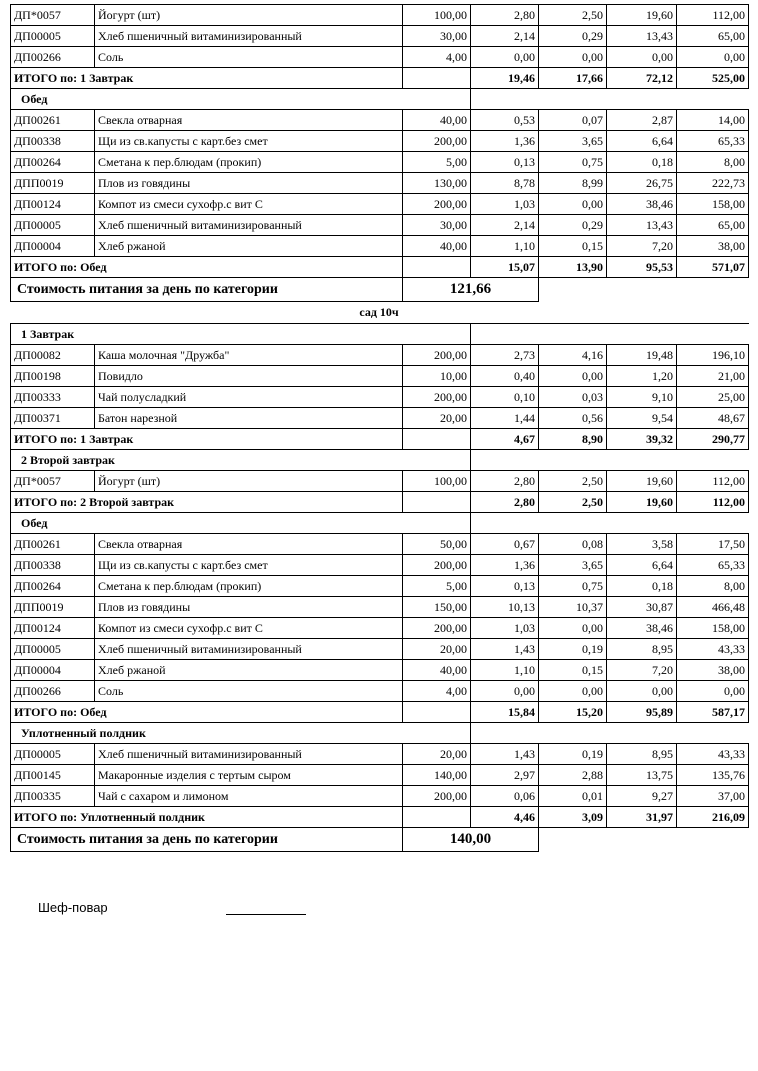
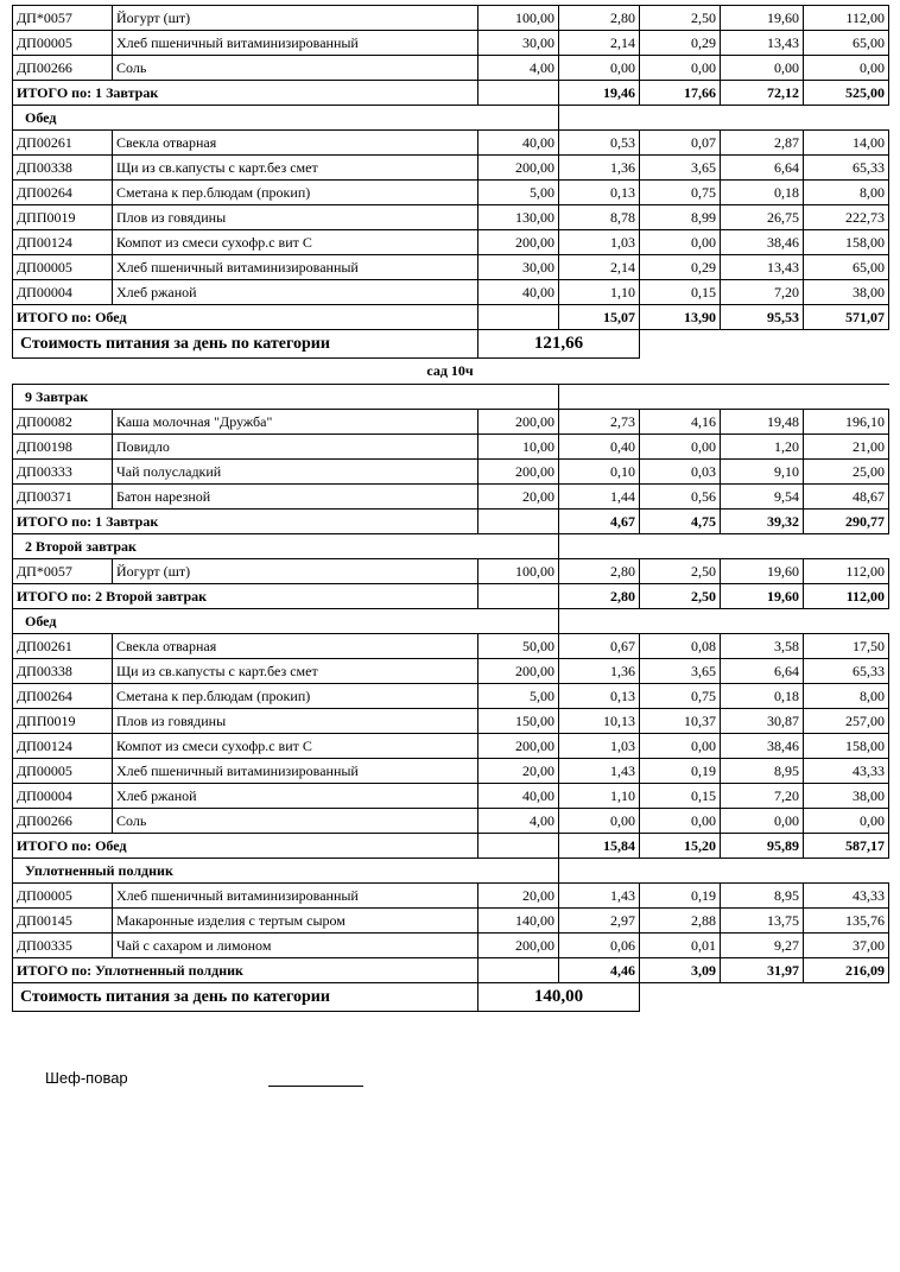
  ДП*0057	Йогурт (шт)	100,00	2,80	2,50	19,60	112,00
  ДП00005	Хлеб пшеничный витаминизированный	30,00	2,14	0,29	13,43	65,00
  ДП00266	Соль	4,00	0,00	0,00	0,00	0,00
  ИТОГО по: 1 Завтрак		19,46	17,66	72,12	525,00
  Обед
  ДП00261	Свекла отварная	40,00	0,53	0,07	2,87	14,00
  ДП00338	Щи из св.капусты с карт.без смет	200,00	1,36	3,65	6,64	65,33
  ДП00264	Сметана к пер.блюдам (прокип)	5,00	0,13	0,75	0,18	8,00
  ДПП0019	Плов из говядины	130,00	8,78	8,99	26,75	222,73
  ДП00124	Компот из смеси сухофр.с вит С	200,00	1,03	0,00	38,46	158,00
  ДП00005	Хлеб пшеничный витаминизированный	30,00	2,14	0,29	13,43	65,00
  ДП00004	Хлеб ржаной	40,00	1,10	0,15	7,20	38,00
  ИТОГО по: Обед		15,07	13,90	95,53	571,07
  Стоимость питания за день по категории	121,66
  сад 10ч
- 1 Завтрак
+ 9 Завтрак
  ДП00082	Каша молочная "Дружба"	200,00	2,73	4,16	19,48	196,10
  ДП00198	Повидло	10,00	0,40	0,00	1,20	21,00
  ДП00333	Чай полусладкий	200,00	0,10	0,03	9,10	25,00
  ДП00371	Батон нарезной	20,00	1,44	0,56	9,54	48,67
- ИТОГО по: 1 Завтрак		4,67	8,90	39,32	290,77
+ ИТОГО по: 1 Завтрак		4,67	4,75	39,32	290,77
  2 Второй завтрак
  ДП*0057	Йогурт (шт)	100,00	2,80	2,50	19,60	112,00
  ИТОГО по: 2 Второй завтрак		2,80	2,50	19,60	112,00
  Обед
  ДП00261	Свекла отварная	50,00	0,67	0,08	3,58	17,50
  ДП00338	Щи из св.капусты с карт.без смет	200,00	1,36	3,65	6,64	65,33
  ДП00264	Сметана к пер.блюдам (прокип)	5,00	0,13	0,75	0,18	8,00
- ДПП0019	Плов из говядины	150,00	10,13	10,37	30,87	466,48
+ ДПП0019	Плов из говядины	150,00	10,13	10,37	30,87	257,00
  ДП00124	Компот из смеси сухофр.с вит С	200,00	1,03	0,00	38,46	158,00
  ДП00005	Хлеб пшеничный витаминизированный	20,00	1,43	0,19	8,95	43,33
  ДП00004	Хлеб ржаной	40,00	1,10	0,15	7,20	38,00
  ДП00266	Соль	4,00	0,00	0,00	0,00	0,00
  ИТОГО по: Обед		15,84	15,20	95,89	587,17
  Уплотненный полдник
  ДП00005	Хлеб пшеничный витаминизированный	20,00	1,43	0,19	8,95	43,33
  ДП00145	Макаронные изделия с тертым сыром	140,00	2,97	2,88	13,75	135,76
  ДП00335	Чай с сахаром и лимоном	200,00	0,06	0,01	9,27	37,00
  ИТОГО по: Уплотненный полдник		4,46	3,09	31,97	216,09
  Стоимость питания за день по категории	140,00
  Шеф-повар
